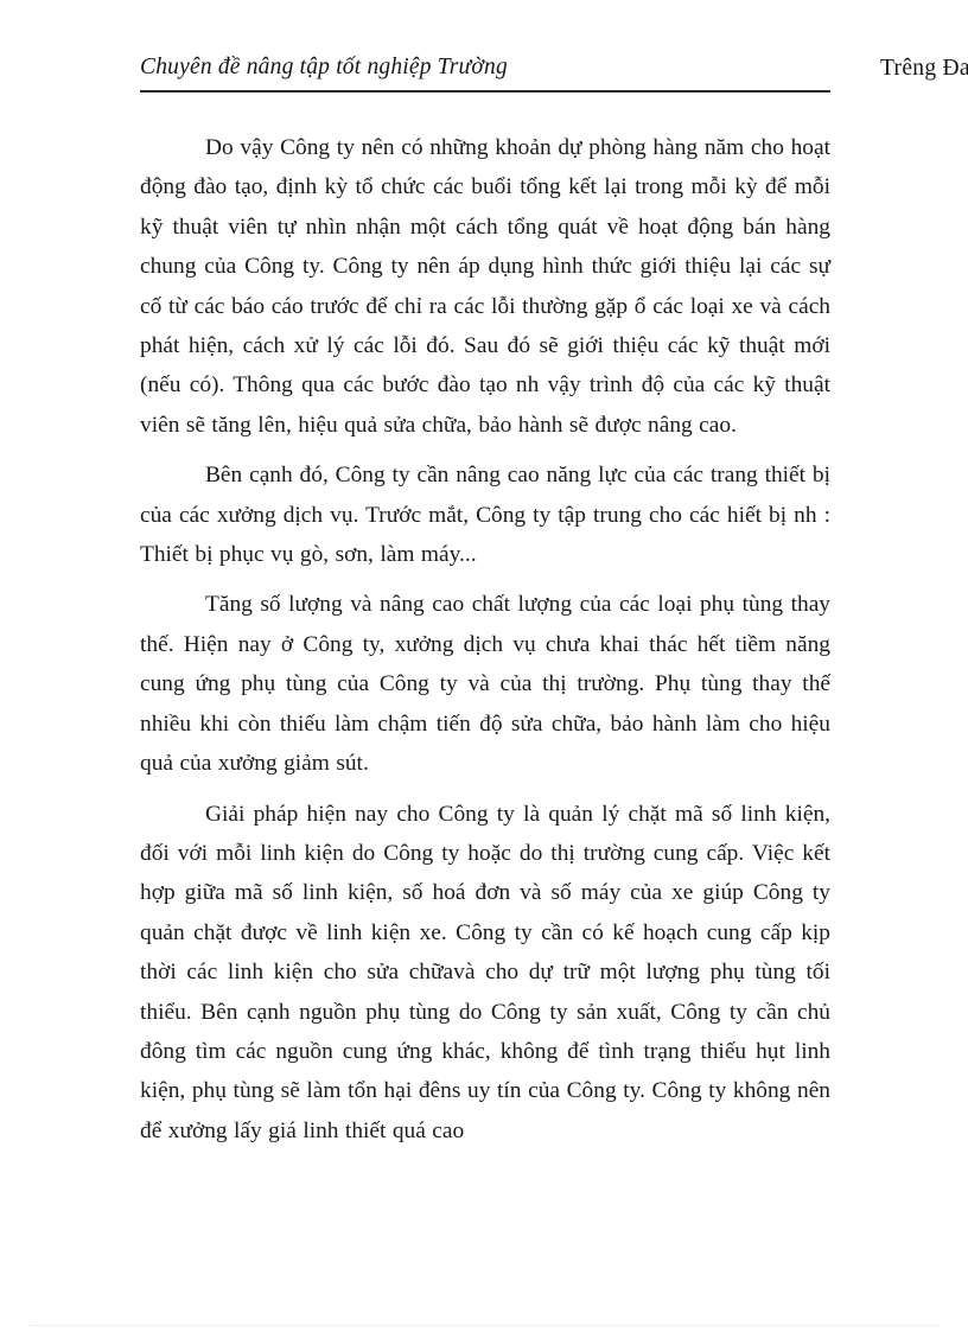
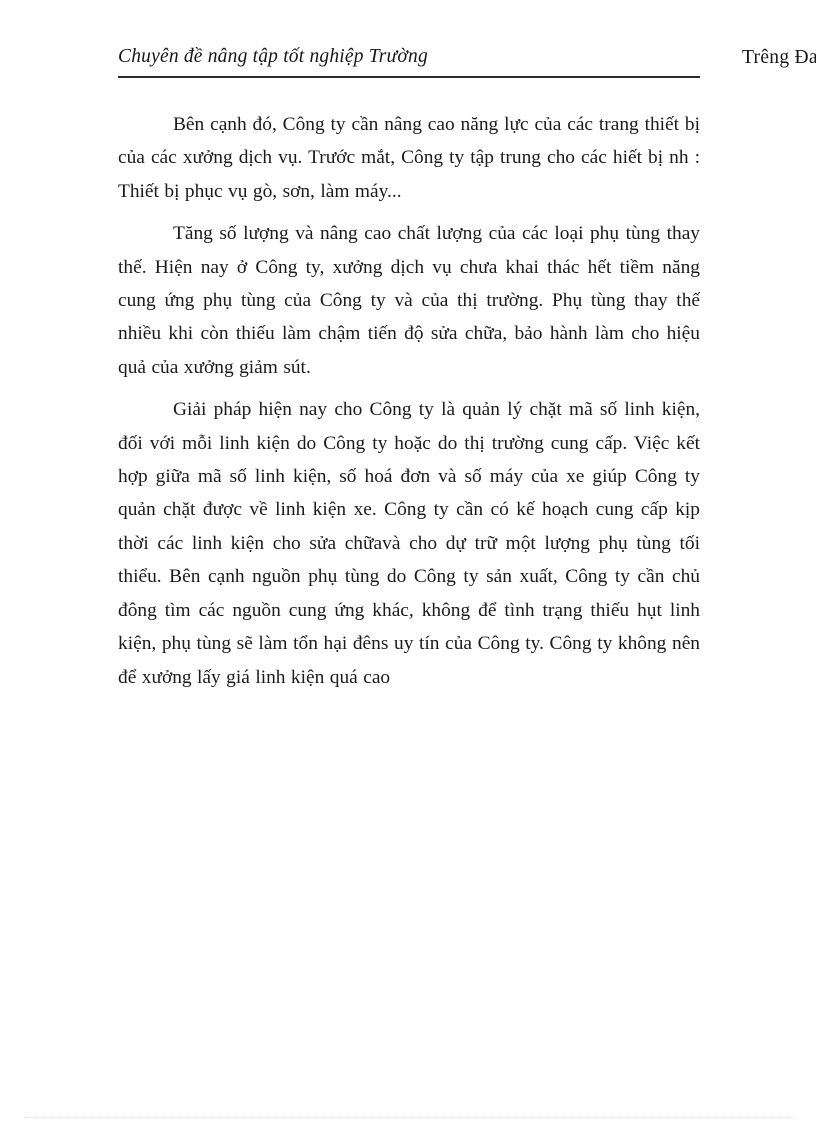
  Chuyên đề nâng tập tốt nghiệp Trường
  Trêng Đa
- Do vậy Công ty nên có những khoản dự phòng hàng năm cho hoạt động đào tạo, định kỳ tổ chức các buổi tổng kết lại trong mỗi kỳ để mỗi kỹ thuật viên tự nhìn nhận một cách tổng quát về hoạt động bán hàng chung của Công ty. Công ty nên áp dụng hình thức giới thiệu lại các sự cố từ các báo cáo trước để chỉ ra các lỗi thường gặp ổ các loại xe và cách phát hiện, cách xử lý các lỗi đó. Sau đó sẽ giới thiệu các kỹ thuật mới (nếu có). Thông qua các bước đào tạo nh vậy trình độ của các kỹ thuật viên sẽ tăng lên, hiệu quả sửa chữa, bảo hành sẽ được nâng cao.
  Bên cạnh đó, Công ty cần nâng cao năng lực của các trang thiết bị của các xưởng dịch vụ. Trước mắt, Công ty tập trung cho các hiết bị nh : Thiết bị phục vụ gò, sơn, làm máy...
  Tăng số lượng và nâng cao chất lượng của các loại phụ tùng thay thế. Hiện nay ở Công ty, xưởng dịch vụ chưa khai thác hết tiềm năng cung ứng phụ tùng của Công ty và của thị trường. Phụ tùng thay thế nhiều khi còn thiếu làm chậm tiến độ sửa chữa, bảo hành làm cho hiệu quả của xưởng giảm sút.
- Giải pháp hiện nay cho Công ty là quản lý chặt mã số linh kiện, đối với mỗi linh kiện do Công ty hoặc do thị trường cung cấp. Việc kết hợp giữa mã số linh kiện, số hoá đơn và số máy của xe giúp Công ty quản chặt được về linh kiện xe. Công ty cần có kế hoạch cung cấp kịp thời các linh kiện cho sửa chữavà cho dự trữ một lượng phụ tùng tối thiểu. Bên cạnh nguồn phụ tùng do Công ty sản xuất, Công ty cần chủ đông tìm các nguồn cung ứng khác, không để tình trạng thiếu hụt linh kiện, phụ tùng sẽ làm tổn hại đêns uy tín của Công ty. Công ty không nên để xưởng lấy giá linh thiết quá cao
+ Giải pháp hiện nay cho Công ty là quản lý chặt mã số linh kiện, đối với mỗi linh kiện do Công ty hoặc do thị trường cung cấp. Việc kết hợp giữa mã số linh kiện, số hoá đơn và số máy của xe giúp Công ty quản chặt được về linh kiện xe. Công ty cần có kế hoạch cung cấp kịp thời các linh kiện cho sửa chữavà cho dự trữ một lượng phụ tùng tối thiểu. Bên cạnh nguồn phụ tùng do Công ty sản xuất, Công ty cần chủ đông tìm các nguồn cung ứng khác, không để tình trạng thiếu hụt linh kiện, phụ tùng sẽ làm tổn hại đêns uy tín của Công ty. Công ty không nên để xưởng lấy giá linh kiện quá cao
